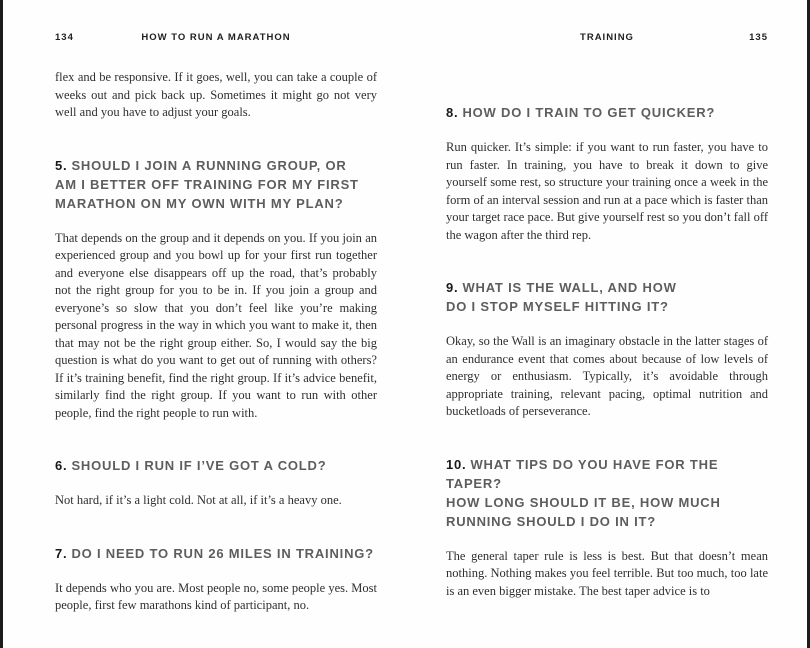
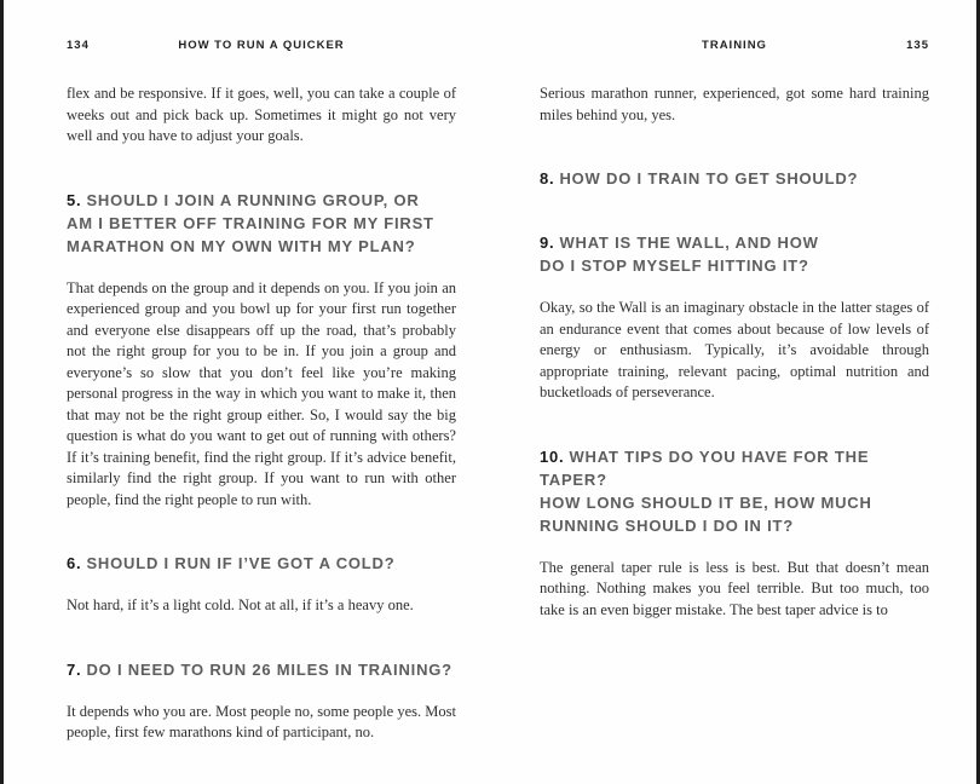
  134
- HOW TO RUN A MARATHON
+ HOW TO RUN A QUICKER
  flex and be responsive. If it goes, well, you can take a couple of weeks out and pick back up. Sometimes it might go not very well and you have to adjust your goals.
  5. SHOULD I JOIN A RUNNING GROUP, OR
  AM I BETTER OFF TRAINING FOR MY FIRST
  MARATHON ON MY OWN WITH MY PLAN?
  That depends on the group and it depends on you. If you join an experienced group and you bowl up for your first run together and everyone else disappears off up the road, that’s probably not the right group for you to be in. If you join a group and everyone’s so slow that you don’t feel like you’re making personal progress in the way in which you want to make it, then that may not be the right group either. So, I would say the big question is what do you want to get out of running with others? If it’s training benefit, find the right group. If it’s advice benefit, similarly find the right group. If you want to run with other people, find the right people to run with.
  6. SHOULD I RUN IF I’VE GOT A COLD?
  Not hard, if it’s a light cold. Not at all, if it’s a heavy one.
  7. DO I NEED TO RUN 26 MILES IN TRAINING?
  It depends who you are. Most people no, some people yes. Most people, first few marathons kind of participant, no.
  TRAINING
  135
+ Serious marathon runner, experienced, got some hard training miles behind you, yes.
- 8. HOW DO I TRAIN TO GET QUICKER?
+ 8. HOW DO I TRAIN TO GET SHOULD?
- Run quicker. It’s simple: if you want to run faster, you have to run faster. In training, you have to break it down to give yourself some rest, so structure your training once a week in the form of an interval session and run at a pace which is faster than your target race pace. But give yourself rest so you don’t fall off the wagon after the third rep.
  9. WHAT IS THE WALL, AND HOW
  DO I STOP MYSELF HITTING IT?
  Okay, so the Wall is an imaginary obstacle in the latter stages of an endurance event that comes about because of low levels of energy or enthusiasm. Typically, it’s avoidable through appropriate training, relevant pacing, optimal nutrition and bucketloads of perseverance.
  10. WHAT TIPS DO YOU HAVE FOR THE TAPER?
  HOW LONG SHOULD IT BE, HOW MUCH
  RUNNING SHOULD I DO IN IT?
- The general taper rule is less is best. But that doesn’t mean nothing. Nothing makes you feel terrible. But too much, too late is an even bigger mistake. The best taper advice is to
+ The general taper rule is less is best. But that doesn’t mean nothing. Nothing makes you feel terrible. But too much, too take is an even bigger mistake. The best taper advice is to
